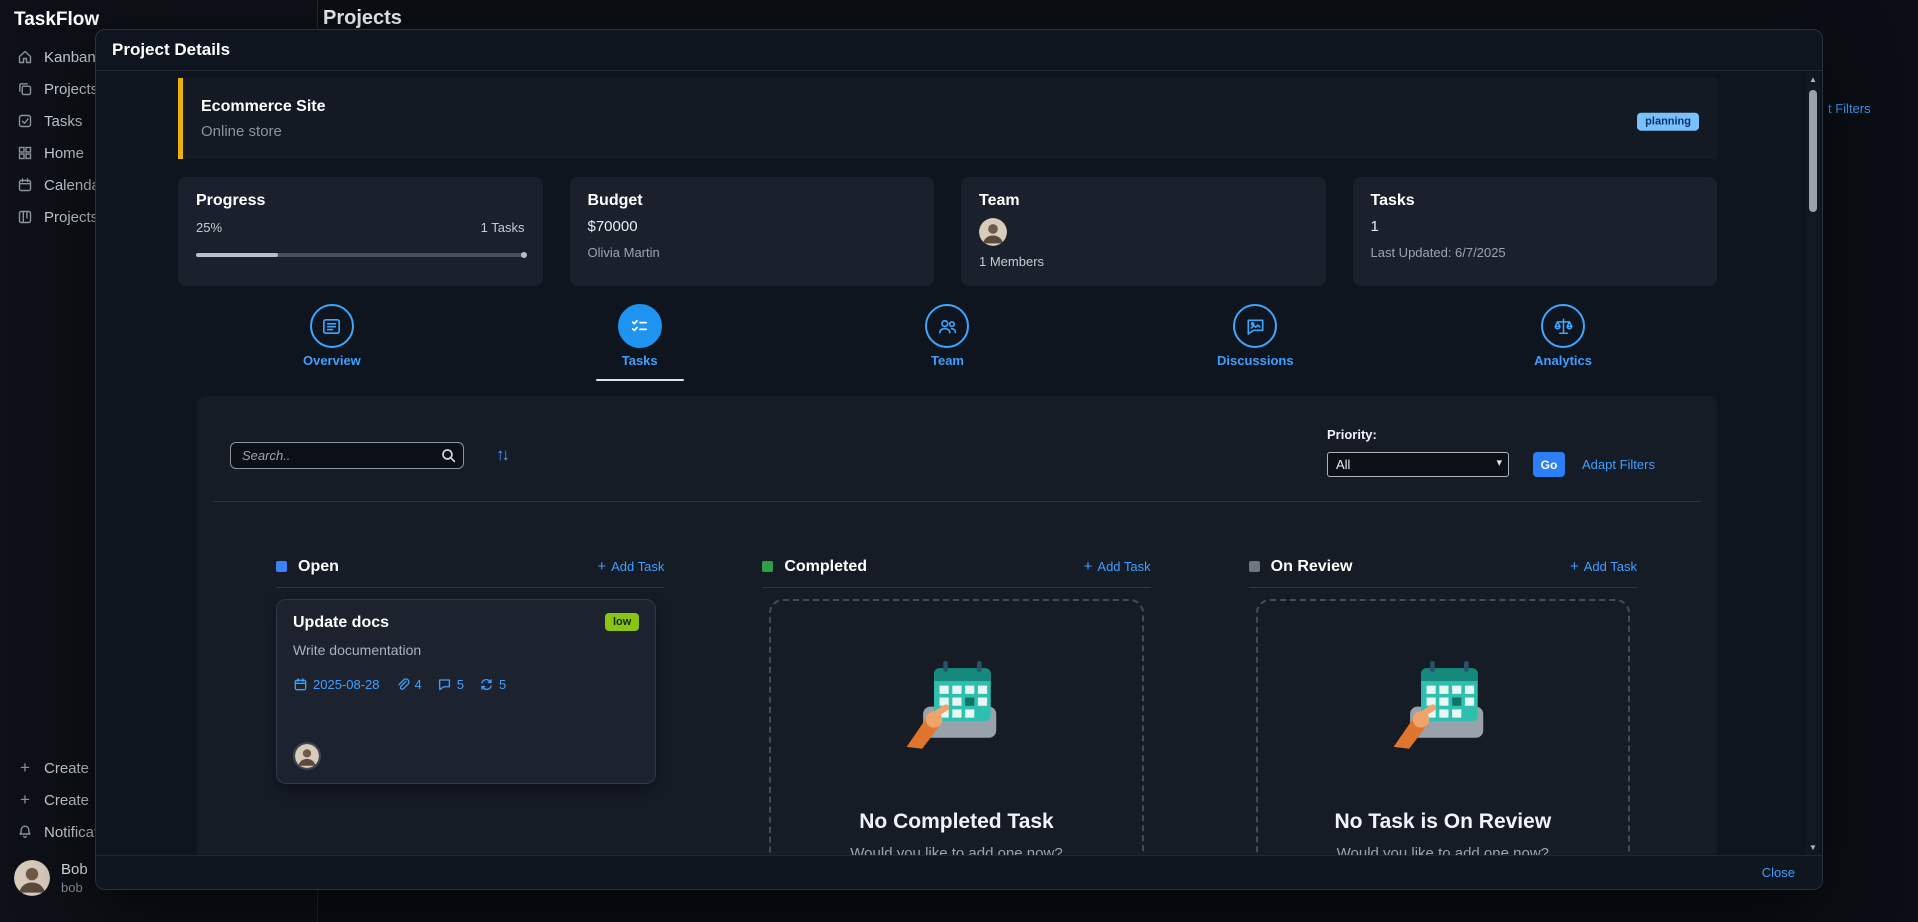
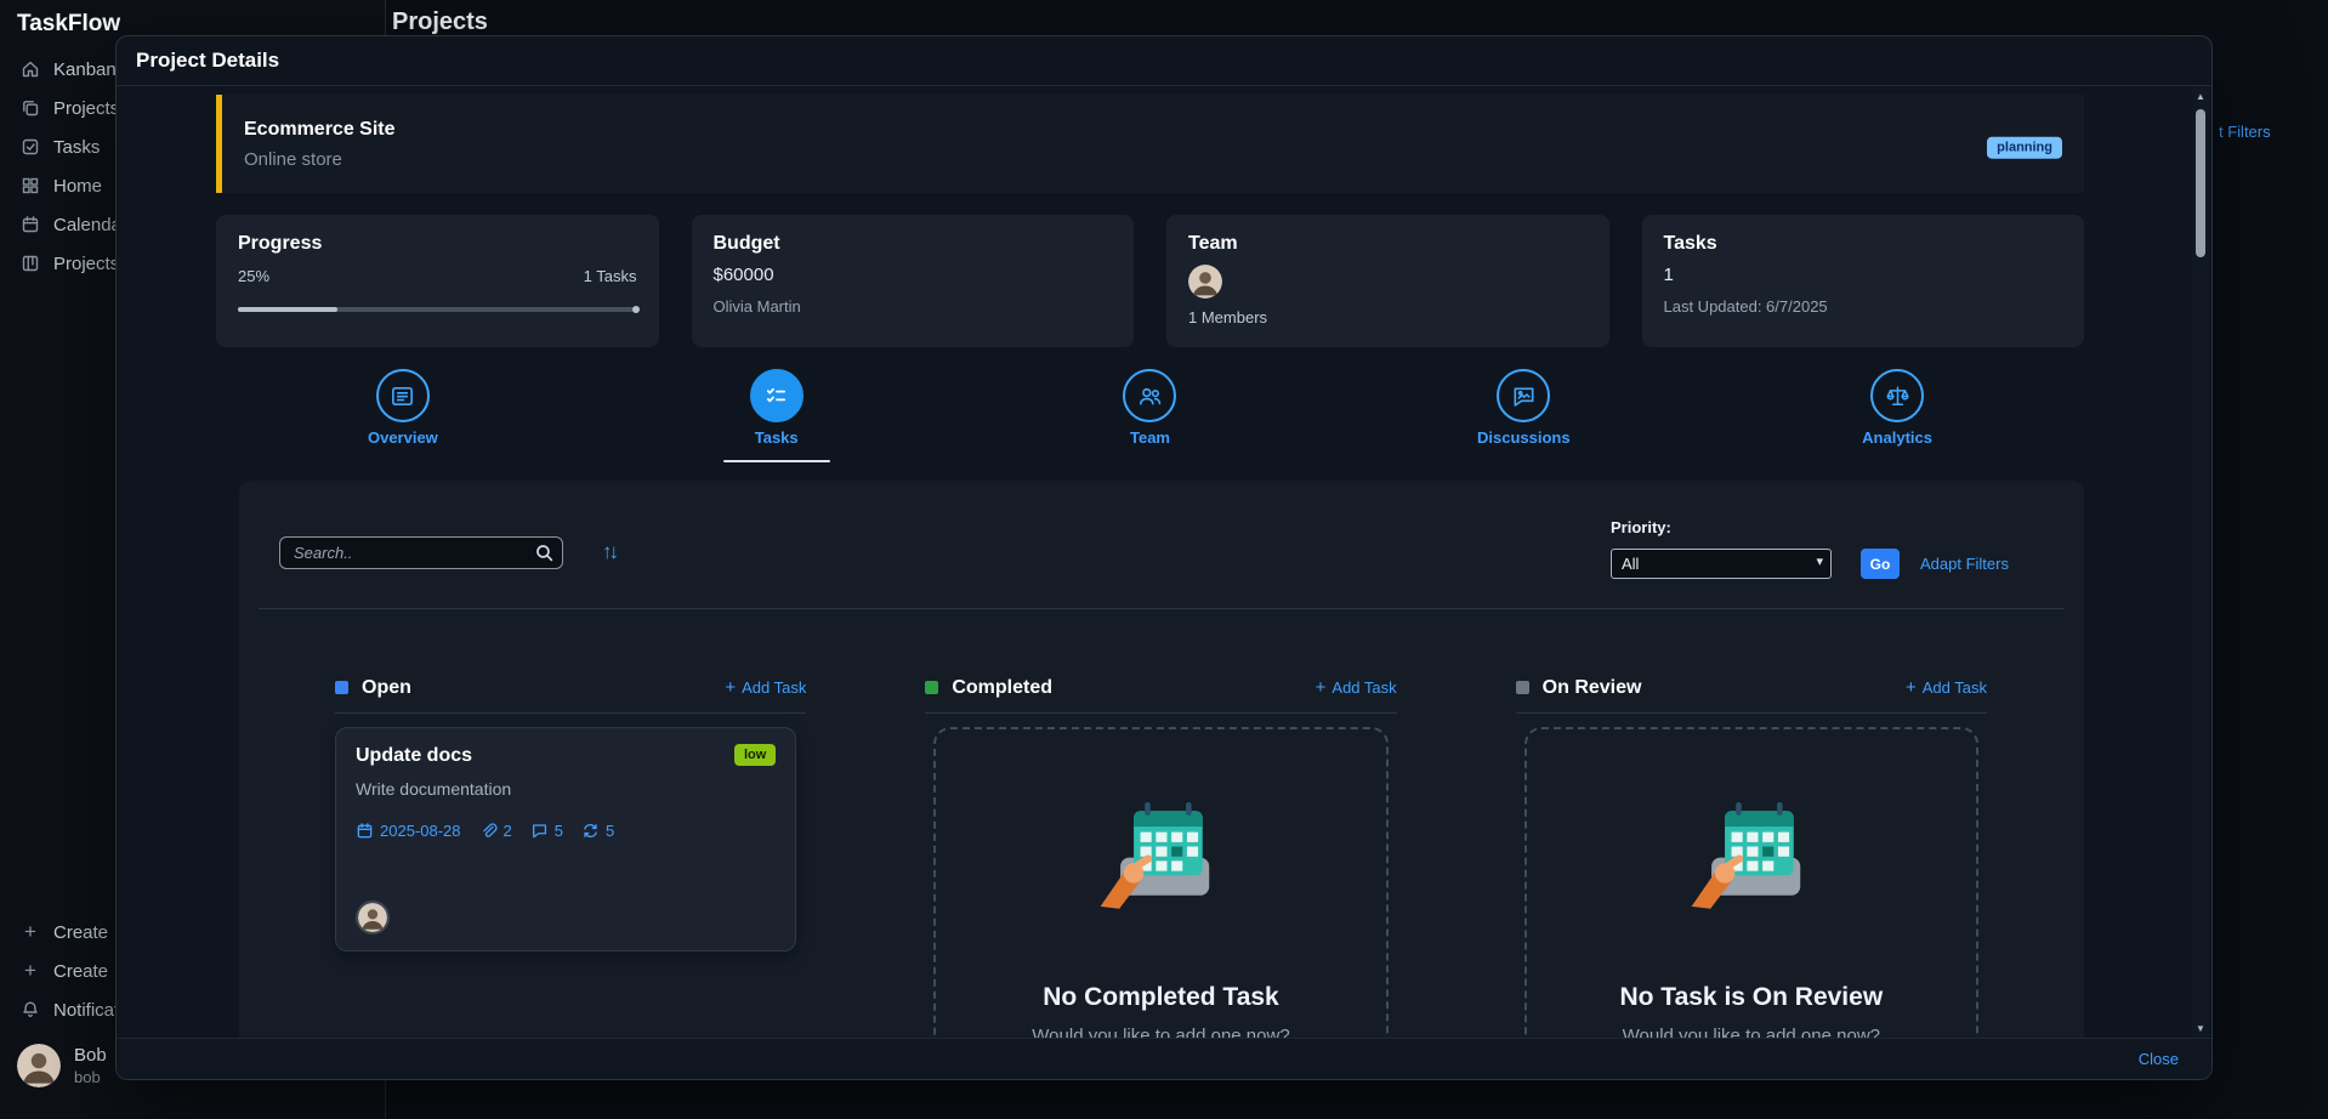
  TaskFlow
  Kanban
  Project
  Tasks
  Home
  Calend
  Project
  +
  Create
  +
  Create
  Bob
  bob
  Projects
  t Filters
  Project Details
  Ecommerce Site
  Online store
  planning
  Progress
  25%
  1 Tasks
  Budget
- $70000
+ $60000
  Olivia Martin
  Team
  1 Members
  Tasks
  1
  Last Updated: 6/7/2025
  Overview
  Tasks
  Team
  Discussions
  Analytics
  Search..
  ↑↓
  Priority:
  All
  ▾
  Go
  Adapt Filters
  Open
  +
  Add Task
  Update docs
  low
  Write documentation
  2025-08-28
- 4
+ 2
  5
  5
  Completed
  +
  Add Task
  No Completed Task
  Would you like to add one now?
  On Review
  +
  Add Task
  No Task is On Review
  Would you like to add one now?
  ▲
  ▼
  Close
